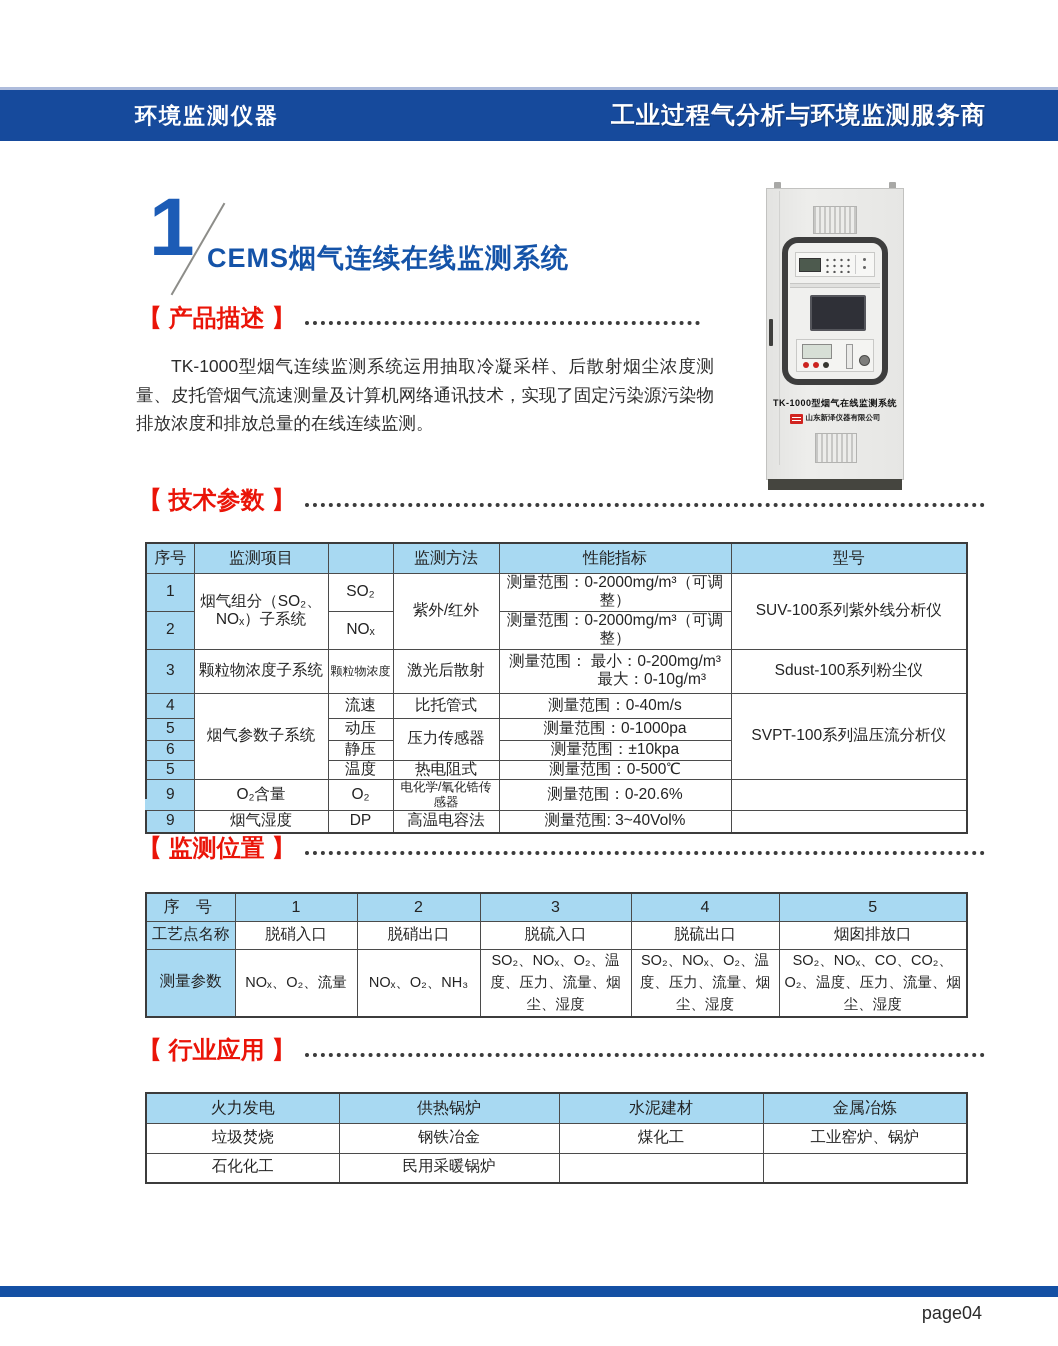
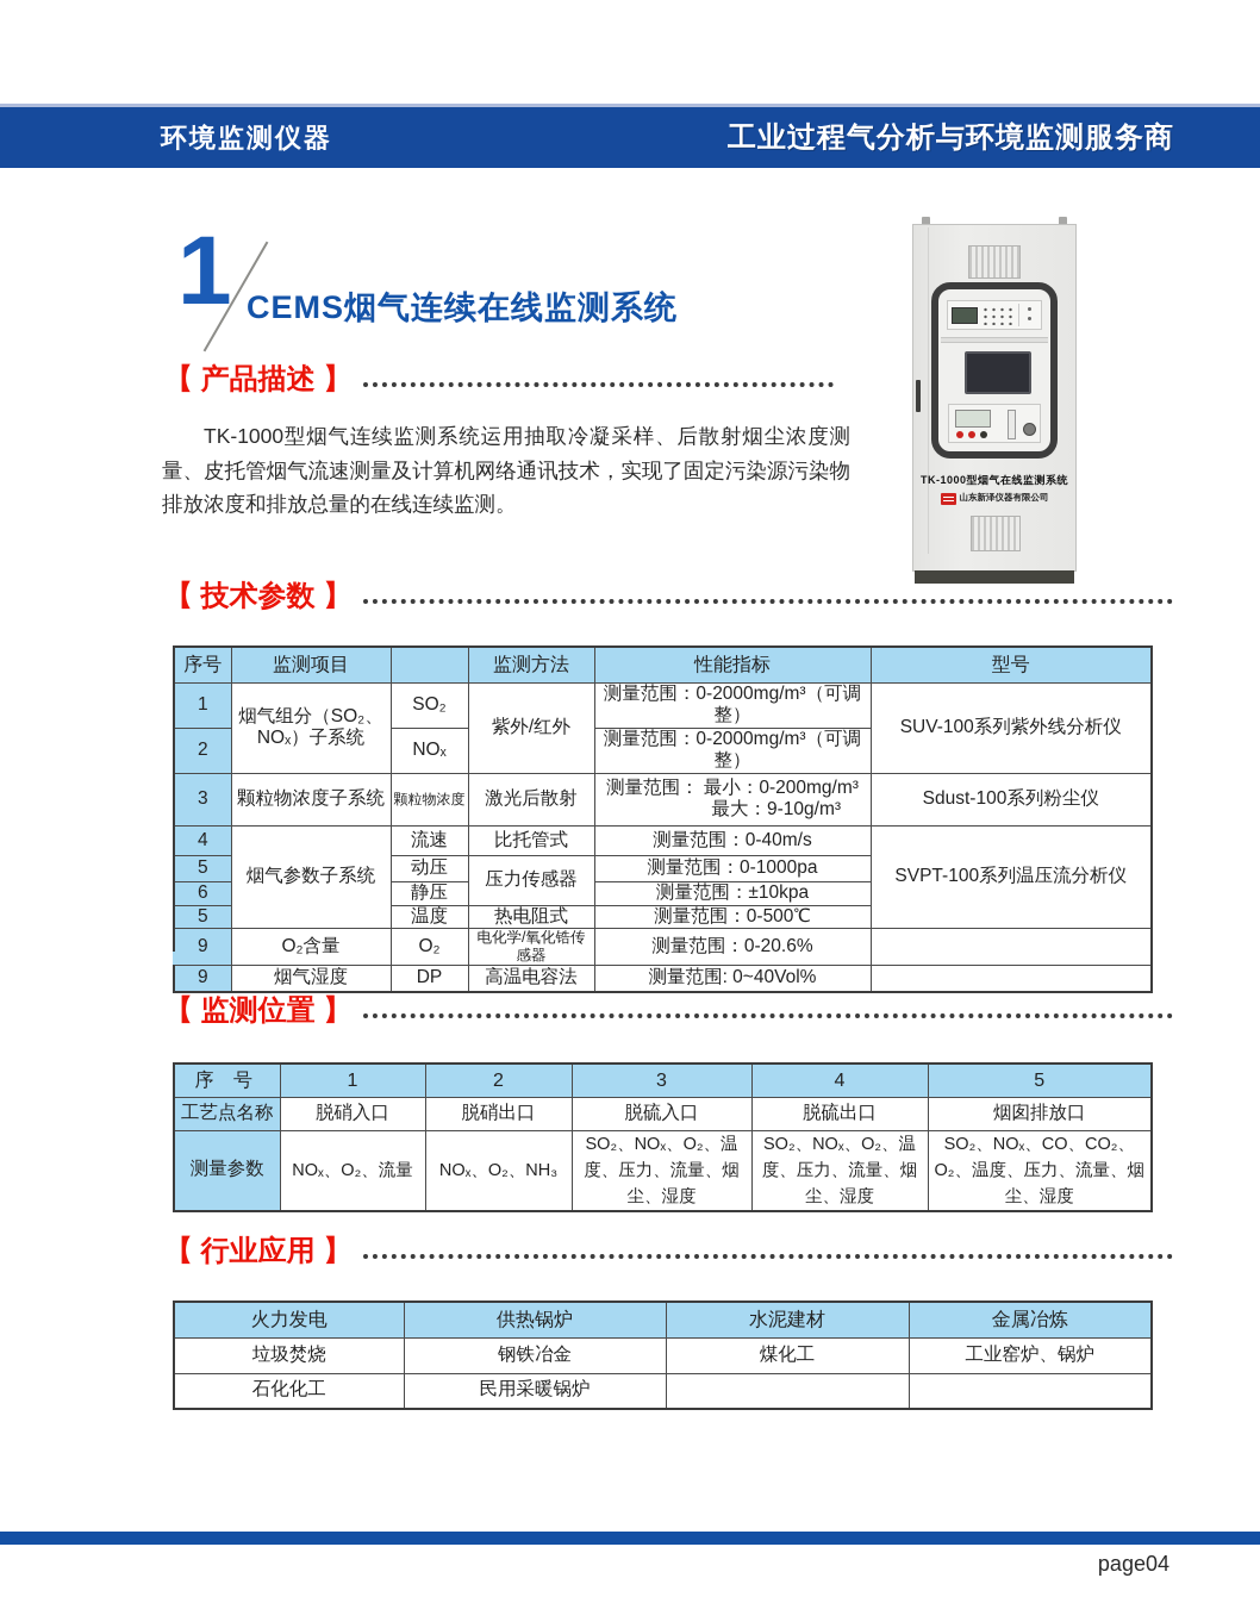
  环境监测仪器
  工业过程气分析与环境监测服务商
  1
  CEMS烟气连续在线监测系统
  【 产品描述 】
  TK-1000型烟气连续监测系统运用抽取冷凝采样、后散射烟尘浓度测量、皮托管烟气流速测量及计算机网络通讯技术，实现了固定污染源污染物排放浓度和排放总量的在线连续监测。
  TK-1000型烟气在线监测系统
  山东新泽仪器有限公司
  【 技术参数 】
  序号	监测项目		监测方法	性能指标	型号
  1	烟气组分（SO₂、NOₓ）子系统	SO₂	紫外/红外	测量范围：0-2000mg/m³（可调整）	SUV-100系列紫外线分析仪
  2	NOₓ	测量范围：0-2000mg/m³（可调整）
- 3	颗粒物浓度子系统	颗粒物浓度	激光后散射	测量范围： 最小：0-200mg/m³ 最大：0-10g/m³	Sdust-100系列粉尘仪
+ 3	颗粒物浓度子系统	颗粒物浓度	激光后散射	测量范围： 最小：0-200mg/m³ 最大：9-10g/m³	Sdust-100系列粉尘仪
  4	烟气参数子系统	流速	比托管式	测量范围：0-40m/s	SVPT-100系列温压流分析仪
  5	动压	压力传感器	测量范围：0-1000pa
  6	静压	测量范围：±10kpa
  5	温度	热电阻式	测量范围：0-500℃
  9	O₂含量	O₂	电化学/氧化锆传感器	测量范围：0-20.6%
- 9	烟气湿度	DP	高温电容法	测量范围: 3~40Vol%
+ 9	烟气湿度	DP	高温电容法	测量范围: 0~40Vol%
  【 监测位置 】
  序 号	1	2	3	4	5
  工艺点名称	脱硝入口	脱硝出口	脱硫入口	脱硫出口	烟囱排放口
  测量参数	NOₓ、O₂、流量	NOₓ、O₂、NH₃	SO₂、NOₓ、O₂、温度、压力、流量、烟尘、湿度	SO₂、NOₓ、O₂、温度、压力、流量、烟尘、湿度	SO₂、NOₓ、CO、CO₂、O₂、温度、压力、流量、烟尘、湿度
  【 行业应用 】
  火力发电	供热锅炉	水泥建材	金属冶炼
  垃圾焚烧	钢铁冶金	煤化工	工业窑炉、锅炉
  石化化工	民用采暖锅炉
  page04
